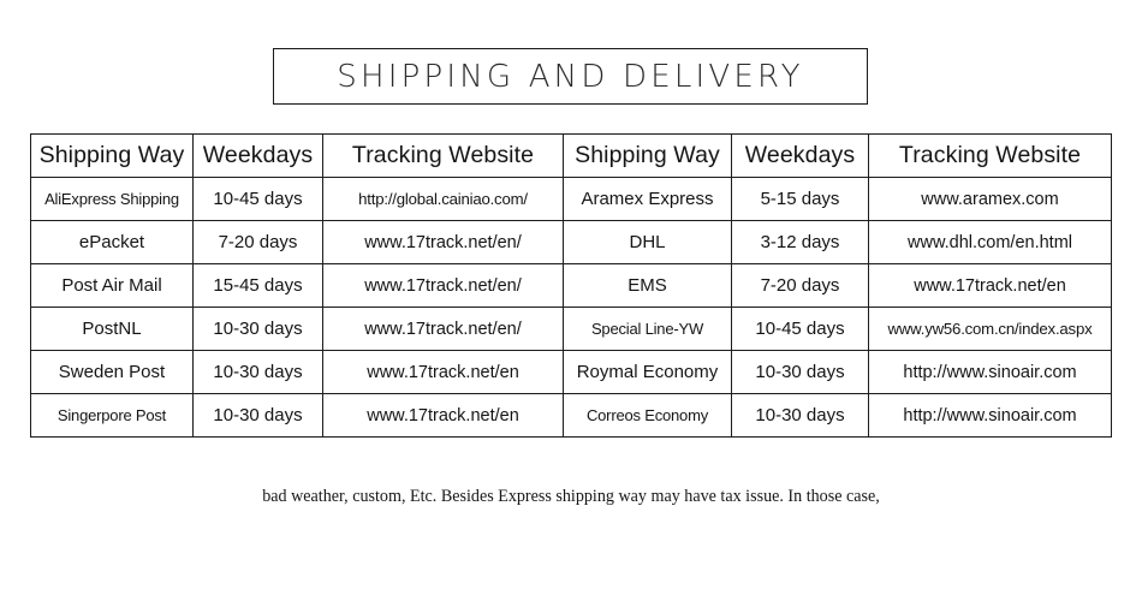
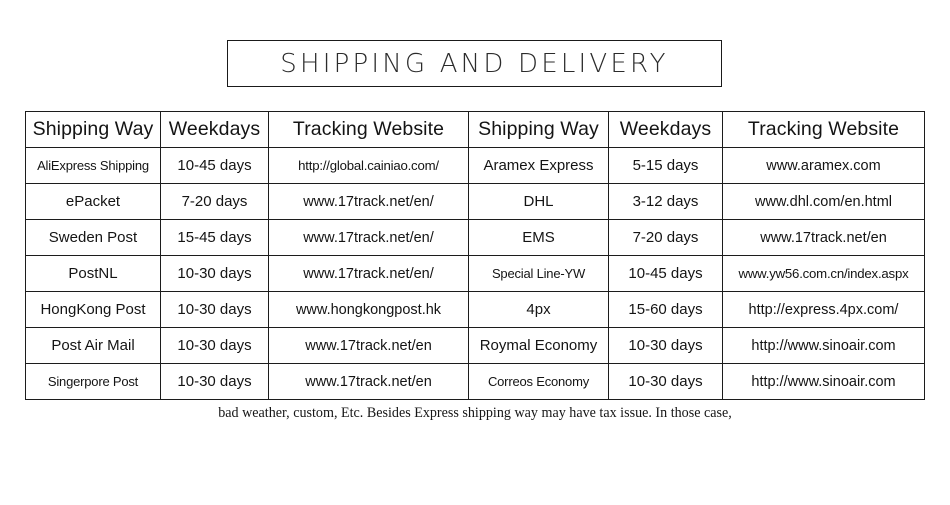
  SHIPPING AND DELIVERY
  Shipping Way	Weekdays	Tracking Website	Shipping Way	Weekdays	Tracking Website
  AliExpress Shipping	10-45 days	http://global.cainiao.com/	Aramex Express	5-15 days	www.aramex.com
  ePacket	7-20 days	www.17track.net/en/	DHL	3-12 days	www.dhl.com/en.html
- Post Air Mail	15-45 days	www.17track.net/en/	EMS	7-20 days	www.17track.net/en
+ Sweden Post	15-45 days	www.17track.net/en/	EMS	7-20 days	www.17track.net/en
  PostNL	10-30 days	www.17track.net/en/	Special Line-YW	10-45 days	www.yw56.com.cn/index.aspx
+ HongKong Post	10-30 days	www.hongkongpost.hk	4px	15-60 days	http://express.4px.com/
- Sweden Post	10-30 days	www.17track.net/en	Roymal Economy	10-30 days	http://www.sinoair.com
+ Post Air Mail	10-30 days	www.17track.net/en	Roymal Economy	10-30 days	http://www.sinoair.com
  Singerpore Post	10-30 days	www.17track.net/en	Correos Economy	10-30 days	http://www.sinoair.com
  bad weather, custom, Etc. Besides Express shipping way may have tax issue. In those case,
